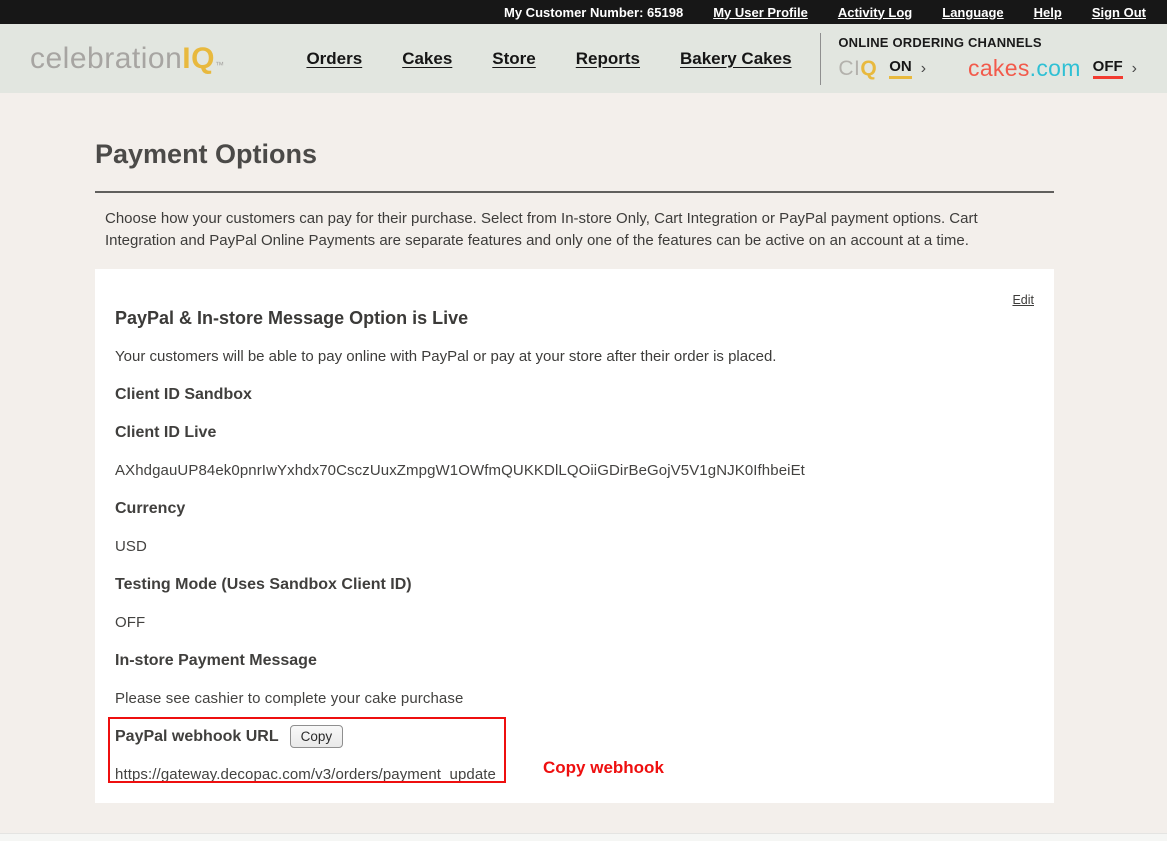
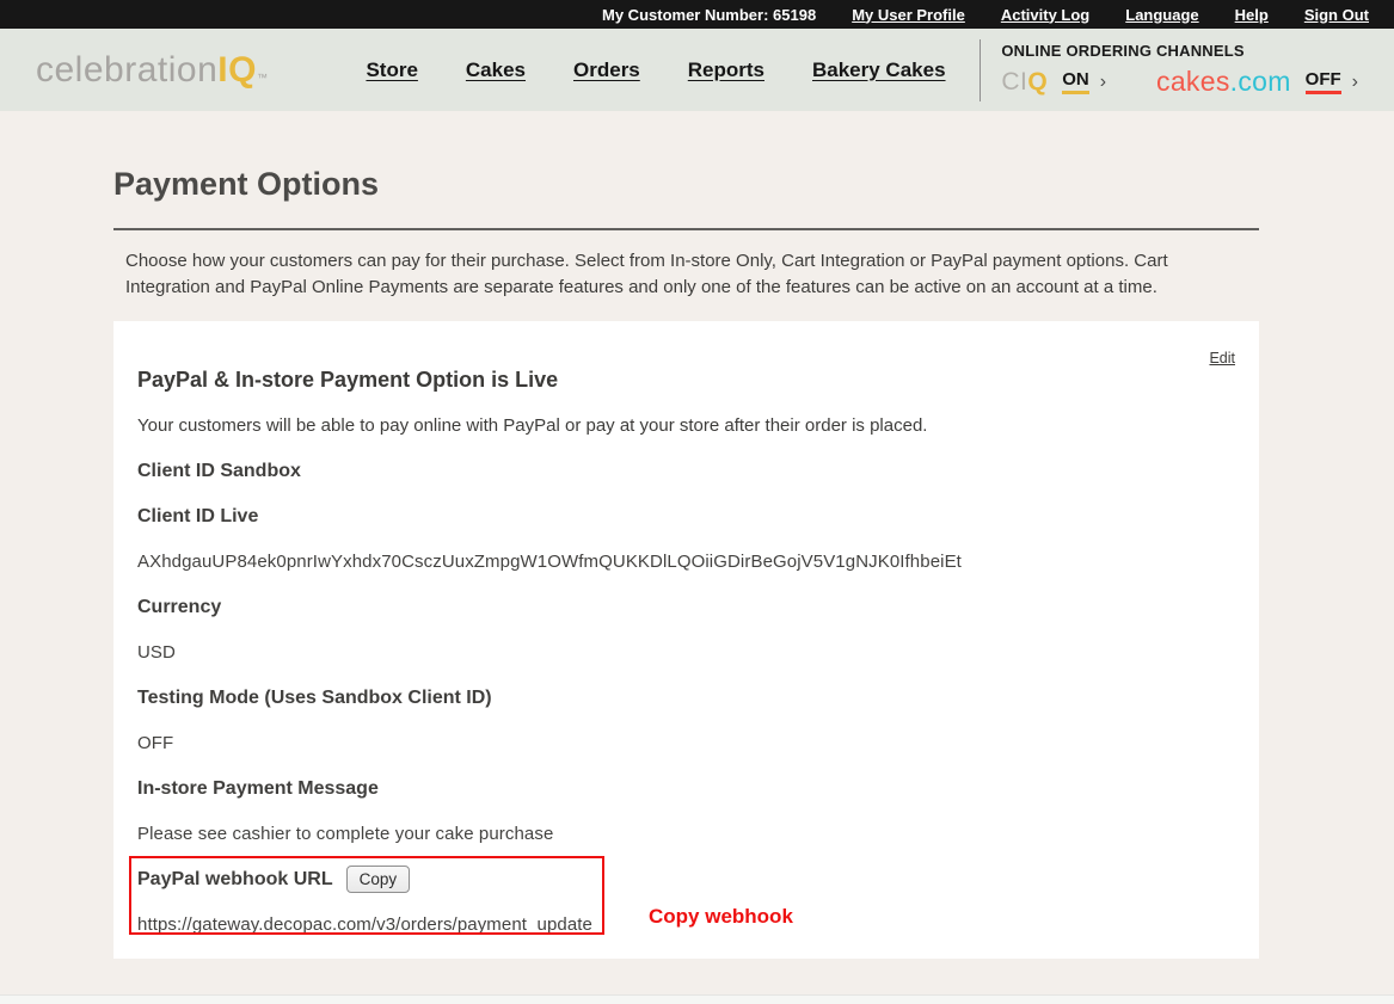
  My Customer Number: 65198
  My User Profile
  Activity Log
  Language
  Help
  Sign Out
  celebrationIQ™
- Orders
+ Store
  Cakes
- Store
+ Orders
  Reports
  Bakery Cakes
  ONLINE ORDERING CHANNELS
  CIQ
  ON
  ›
  cakes.com
  OFF
  ›
  Payment Options
  Choose how your customers can pay for their purchase. Select from In-store Only, Cart Integration or PayPal payment options. Cart Integration and PayPal Online Payments are separate features and only one of the features can be active on an account at a time.
  Edit
- PayPal & In-store Message Option is Live
+ PayPal & In-store Payment Option is Live
  Your customers will be able to pay online with PayPal or pay at your store after their order is placed.
  Client ID Sandbox
  Client ID Live
  AXhdgauUP84ek0pnrIwYxhdx70CsczUuxZmpgW1OWfmQUKKDlLQOiiGDirBeGojV5V1gNJK0IfhbeiEt
  Currency
  USD
  Testing Mode (Uses Sandbox Client ID)
  OFF
  In-store Payment Message
  Please see cashier to complete your cake purchase
  PayPal webhook URL
  Copy
  https://gateway.decopac.com/v3/orders/payment_update
  Copy webhook
